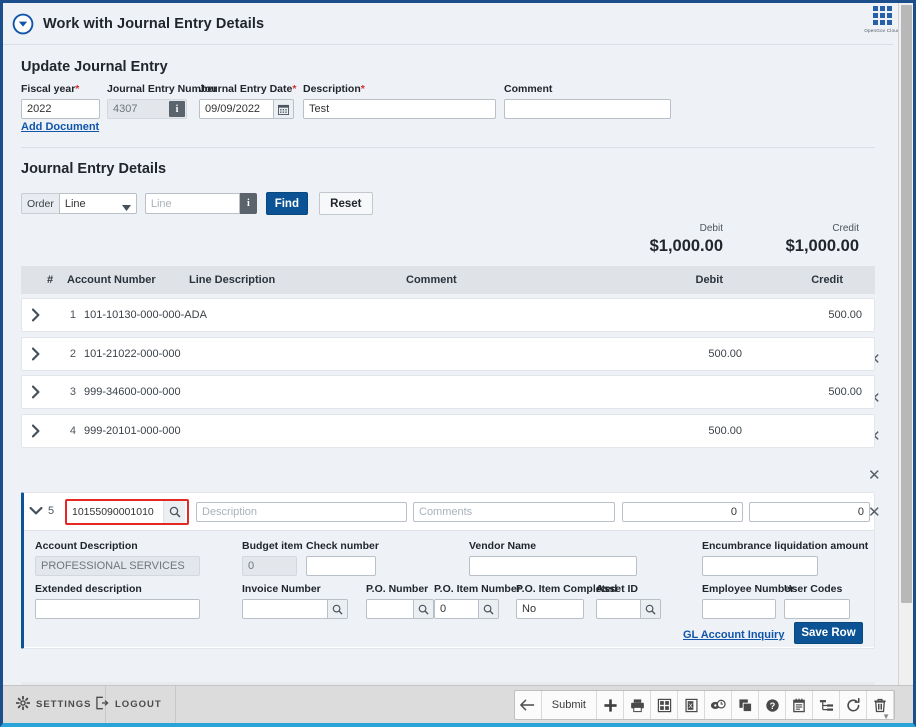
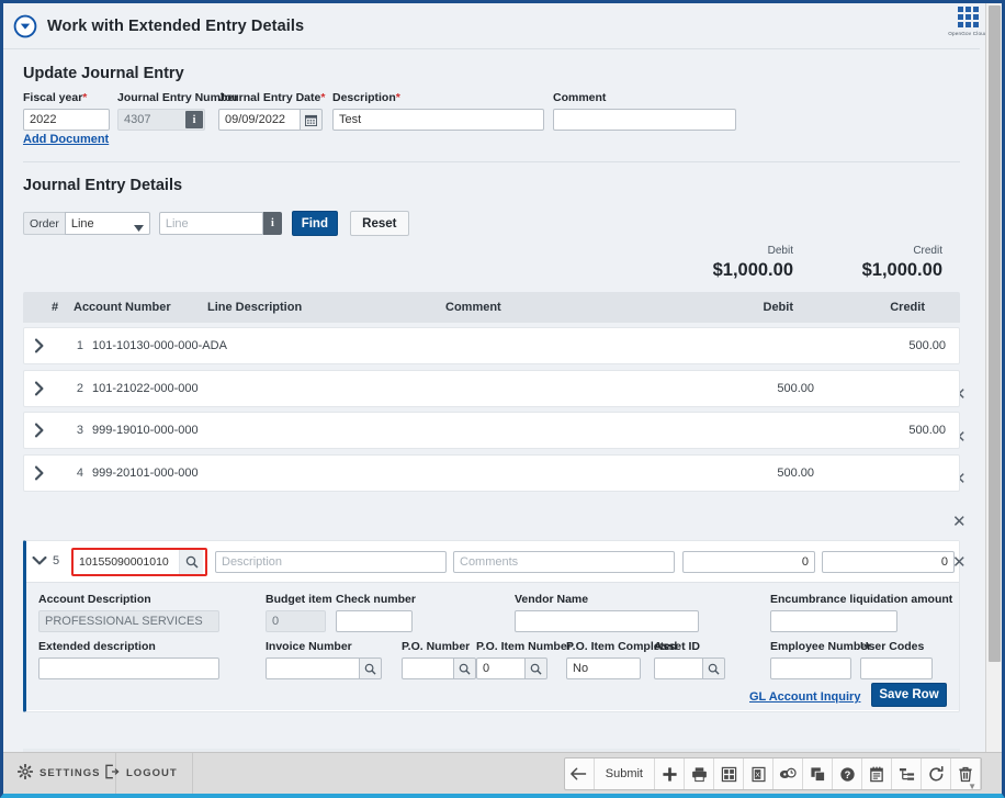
- Work with Journal Entry Details
+ Work with Extended Entry Details
  Update Journal Entry
  Fiscal year*
  2022
  Journal Entry Number
  4307
  i
  Journal Entry Date*
  09/09/2022
  Description*
  Test
  Comment
  Add Document
  Journal Entry Details
  Order
  Line
  Line
  i
  Find
  Reset
  Debit
  Credit
  $1,000.00
  $1,000.00
  #
  Account Number
  Line Description
  Comment
  Debit
  Credit
  1
  101-10130-000-000-ADA
  500.00
  2
  101-21022-000-000
  500.00
  3
- 999-34600-000-000
+ 999-19010-000-000
  500.00
  4
  999-20101-000-000
  500.00
  ✕
  5
  10155090001010
  Description
  Comments
  0
  0
  Account Description
  PROFESSIONAL SERVICES
  Budget item
  0
  Check number
  Vendor Name
  Encumbrance liquidation amount
  Extended description
  Invoice Number
  P.O. Number
  P.O. Item Number
  0
  P.O. Item Completed
  No
  Asset ID
  Employee Number
  User Codes
  GL Account Inquiry
  Save Row
  ✕
  SETTINGS
  LOGOUT
  Submit
  ?
  ▼
